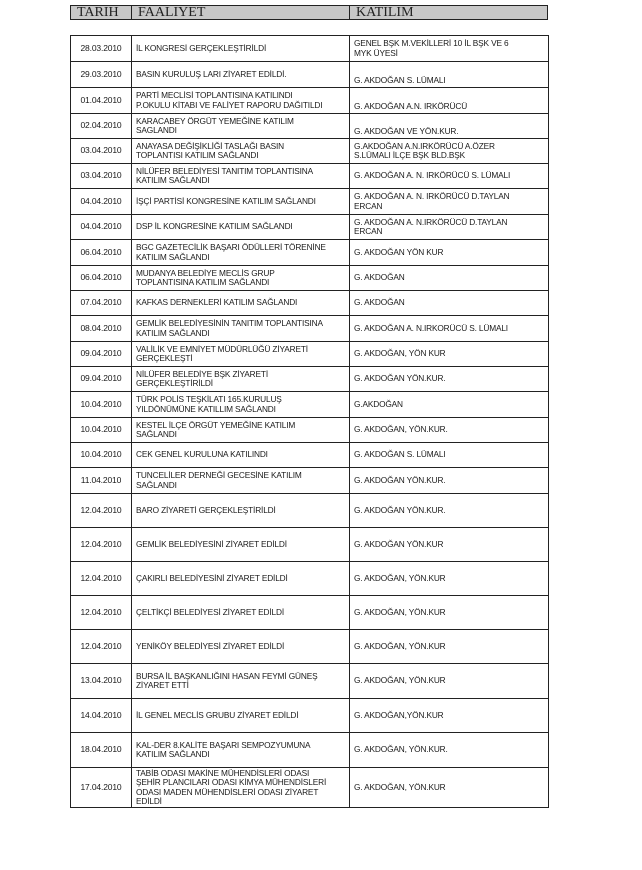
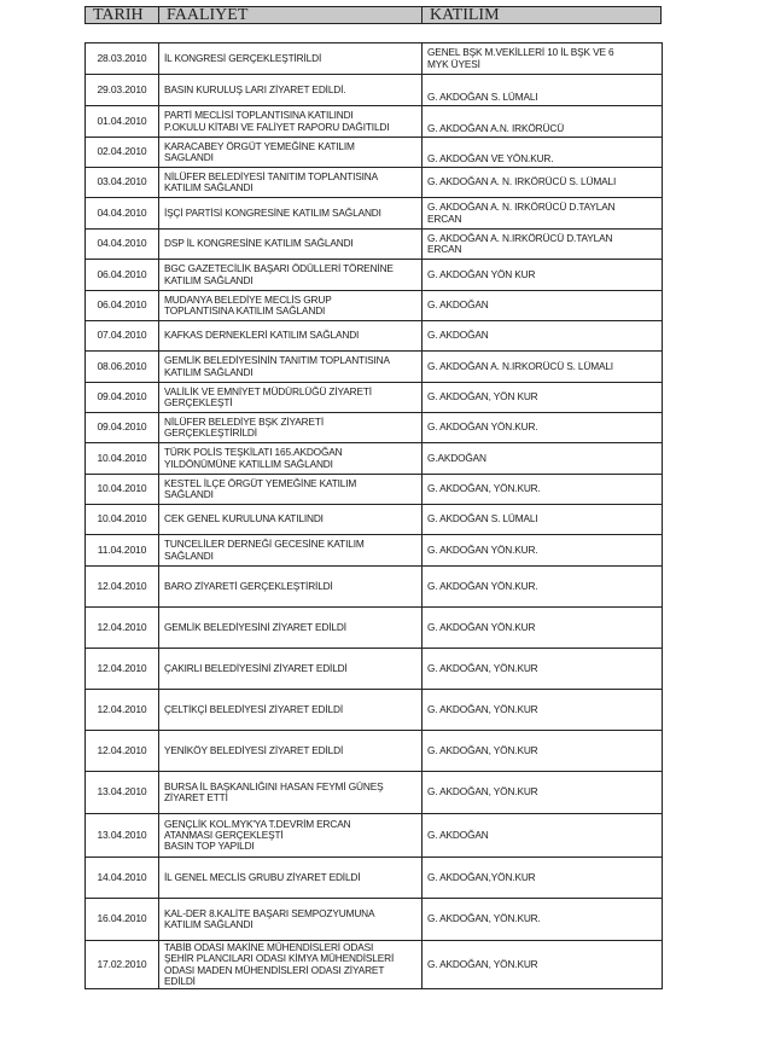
  TARİH
  FAALİYET
  KATILIM
  28.03.2010	İL KONGRESİ GERÇEKLEŞTİRİLDİ	GENEL BŞK M.VEKİLLERİ 10 İL BŞK VE 6 MYK ÜYESİ
  29.03.2010	BASIN KURULUŞ LARI ZİYARET EDİLDİ.	G. AKDOĞAN S. LÜMALI
  01.04.2010	PARTİ MECLİSİ TOPLANTISINA KATILINDI P.OKULU KİTABI VE FALİYET RAPORU DAĞITILDI	G. AKDOĞAN A.N. IRKÖRÜCÜ
  02.04.2010	KARACABEY ÖRGÜT YEMEĞİNE KATILIM SAGLANDI	G. AKDOĞAN VE YÖN.KUR.
- 03.04.2010	ANAYASA DEĞİŞİKLİĞİ TASLAĞI BASIN TOPLANTISI KATILIM SAĞLANDI	G.AKDOĞAN A.N.IRKÖRÜCÜ A.ÖZER S.LÜMALI İLÇE BŞK BLD.BŞK
  03.04.2010	NİLÜFER BELEDİYESİ TANITIM TOPLANTISINA KATILIM SAĞLANDI	G. AKDOĞAN A. N. IRKÖRÜCÜ S. LÜMALI
  04.04.2010	İŞÇİ PARTİSİ KONGRESİNE KATILIM SAĞLANDI	G. AKDOĞAN A. N. IRKÖRÜCÜ D.TAYLAN ERCAN
  04.04.2010	DSP İL KONGRESİNE KATILIM SAĞLANDI	G. AKDOĞAN A. N.IRKÖRÜCÜ D.TAYLAN ERCAN
  06.04.2010	BGC GAZETECİLİK BAŞARI ÖDÜLLERİ TÖRENİNE KATILIM SAĞLANDI	G. AKDOĞAN YÖN KUR
  06.04.2010	MUDANYA BELEDİYE MECLİS GRUP TOPLANTISINA KATILIM SAĞLANDI	G. AKDOĞAN
  07.04.2010	KAFKAS DERNEKLERİ KATILIM SAĞLANDI	G. AKDOĞAN
- 08.04.2010	GEMLİK BELEDİYESİNİN TANITIM TOPLANTISINA KATILIM SAĞLANDI	G. AKDOĞAN A. N.IRKORÜCÜ S. LÜMALI
+ 08.06.2010	GEMLİK BELEDİYESİNİN TANITIM TOPLANTISINA KATILIM SAĞLANDI	G. AKDOĞAN A. N.IRKORÜCÜ S. LÜMALI
  09.04.2010	VALİLİK VE EMNİYET MÜDÜRLÜĞÜ ZİYARETİ GERÇEKLEŞTİ	G. AKDOĞAN, YÖN KUR
  09.04.2010	NİLÜFER BELEDİYE BŞK ZİYARETİ GERÇEKLEŞTİRİLDİ	G. AKDOĞAN YÖN.KUR.
- 10.04.2010	TÜRK POLİS TEŞKİLATI 165.KURULUŞ YILDÖNÜMÜNE KATILLIM SAĞLANDI	G.AKDOĞAN
+ 10.04.2010	TÜRK POLİS TEŞKİLATI 165.AKDOĞAN YILDÖNÜMÜNE KATILLIM SAĞLANDI	G.AKDOĞAN
  10.04.2010	KESTEL İLÇE ÖRGÜT YEMEĞİNE KATILIM SAĞLANDI	G. AKDOĞAN, YÖN.KUR.
  10.04.2010	CEK GENEL KURULUNA KATILINDI	G. AKDOĞAN S. LÜMALI
  11.04.2010	TUNCELİLER DERNEĞİ GECESİNE KATILIM SAĞLANDI	G. AKDOĞAN YÖN.KUR.
  12.04.2010	BARO ZİYARETİ GERÇEKLEŞTİRİLDİ	G. AKDOĞAN YÖN.KUR.
  12.04.2010	GEMLİK BELEDİYESİNİ ZİYARET EDİLDİ	G. AKDOĞAN YÖN.KUR
  12.04.2010	ÇAKIRLI BELEDİYESİNİ ZİYARET EDİLDİ	G. AKDOĞAN, YÖN.KUR
  12.04.2010	ÇELTİKÇİ BELEDİYESİ ZİYARET EDİLDİ	G. AKDOĞAN, YÖN.KUR
  12.04.2010	YENİKÖY BELEDİYESİ ZİYARET EDİLDİ	G. AKDOĞAN, YÖN.KUR
  13.04.2010	BURSA İL BAŞKANLIĞINI HASAN FEYMİ GÜNEŞ ZİYARET ETTİ	G. AKDOĞAN, YÖN.KUR
+ 13.04.2010	GENÇLİK KOL.MYK'YA T.DEVRİM ERCAN ATANMASI GERÇEKLEŞTİ BASIN TOP YAPILDI	G. AKDOĞAN
  14.04.2010	İL GENEL MECLİS GRUBU ZİYARET EDİLDİ	G. AKDOĞAN,YÖN.KUR
- 18.04.2010	KAL-DER 8.KALİTE BAŞARI SEMPOZYUMUNA KATILIM SAĞLANDI	G. AKDOĞAN, YÖN.KUR.
+ 16.04.2010	KAL-DER 8.KALİTE BAŞARI SEMPOZYUMUNA KATILIM SAĞLANDI	G. AKDOĞAN, YÖN.KUR.
- 17.04.2010	TABİB ODASI MAKİNE MÜHENDİSLERİ ODASI ŞEHİR PLANCILARI ODASI KİMYA MÜHENDİSLERİ ODASI MADEN MÜHENDİSLERİ ODASI ZİYARET EDİLDİ	G. AKDOĞAN, YÖN.KUR
+ 17.02.2010	TABİB ODASI MAKİNE MÜHENDİSLERİ ODASI ŞEHİR PLANCILARI ODASI KİMYA MÜHENDİSLERİ ODASI MADEN MÜHENDİSLERİ ODASI ZİYARET EDİLDİ	G. AKDOĞAN, YÖN.KUR
